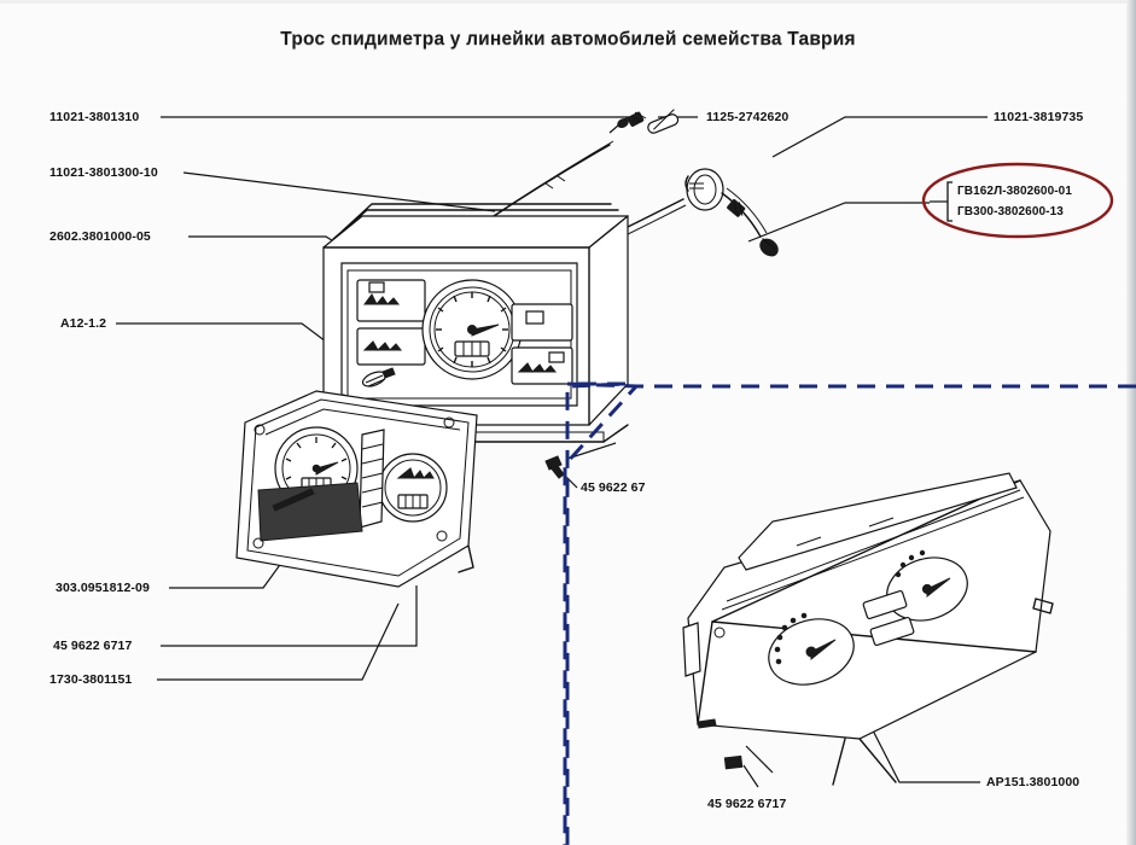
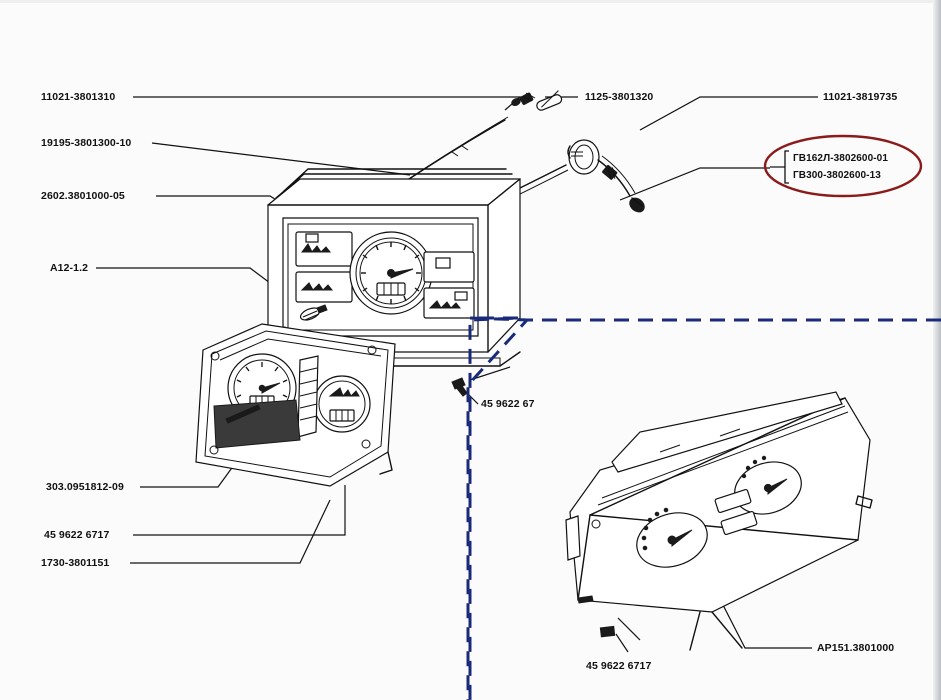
- Трос спидиметра у линейки автомобилей семейства Таврия
  11021-3801310
- 11021-3801300-10
+ 19195-3801300-10
  2602.3801000-05
  A12-1.2
  303.0951812-09
  45 9622 6717
  1730-3801151
- 1125-2742620
+ 1125-3801320
  45 9622 67
  11021-3819735
  45 9622 6717
  AP151.3801000
  ГВ162Л-3802600-01
  ГВ300-3802600-13
